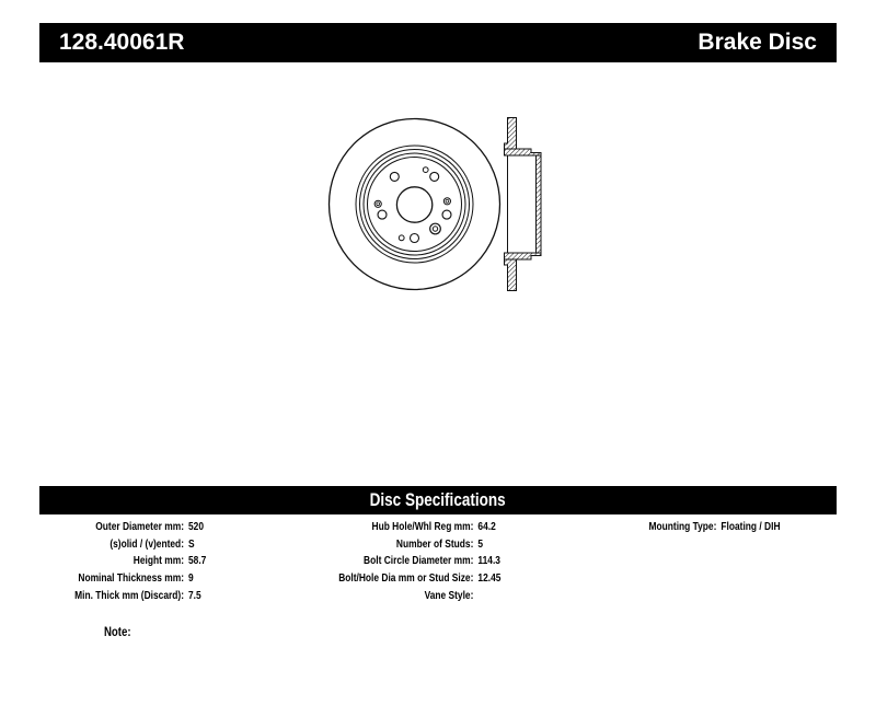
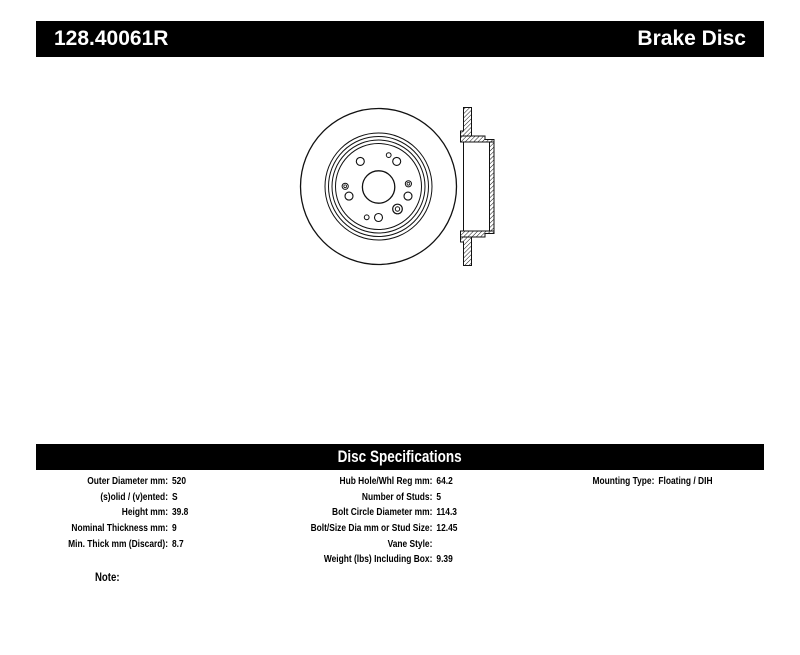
  128.40061R
  Brake Disc
  Disc Specifications
  Outer Diameter mm:
  520
  (s)olid / (v)ented:
  S
  Height mm:
- 58.7
+ 39.8
  Nominal Thickness mm:
  9
  Min. Thick mm (Discard):
- 7.5
+ 8.7
  Hub Hole/Whl Reg mm:
  64.2
  Number of Studs:
  5
  Bolt Circle Diameter mm:
  114.3
- Bolt/Hole Dia mm or Stud Size:
+ Bolt/Size Dia mm or Stud Size:
  12.45
  Vane Style:
+ Weight (lbs) Including Box:
+ 9.39
  Mounting Type:
  Floating / DIH
  Note:
